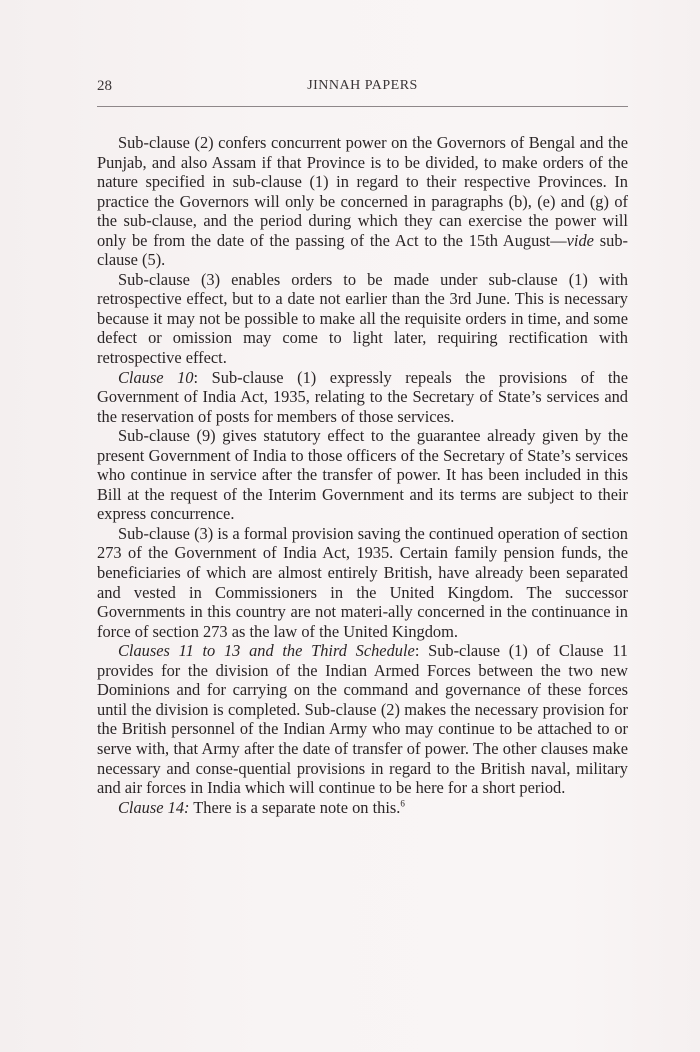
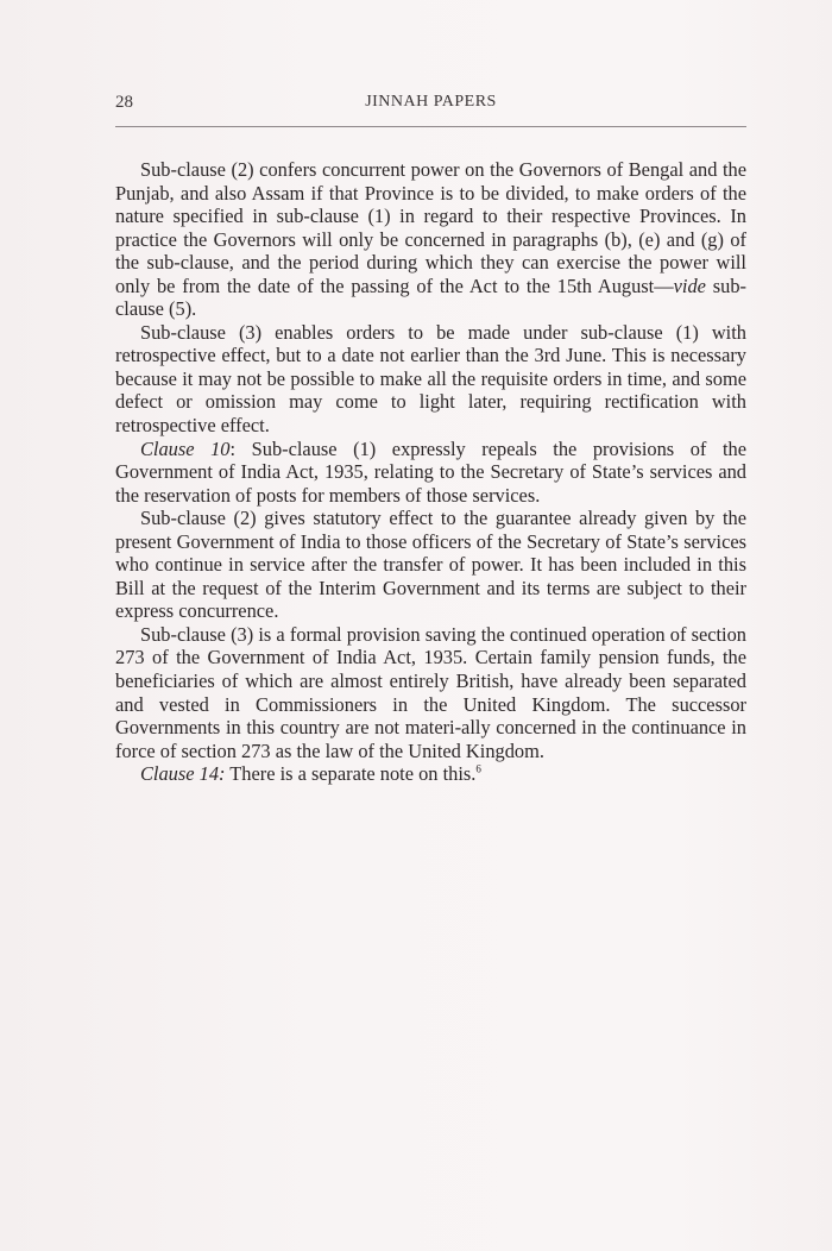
  28
  JINNAH PAPERS
  Sub-clause (2) confers concurrent power on the Governors of Bengal and the Punjab, and also Assam if that Province is to be divided, to make orders of the nature specified in sub-clause (1) in regard to their respective Provinces. In practice the Governors will only be concerned in paragraphs (b), (e) and (g) of the sub-clause, and the period during which they can exercise the power will only be from the date of the passing of the Act to the 15th August—vide sub-clause (5).
  Sub-clause (3) enables orders to be made under sub-clause (1) with retrospective effect, but to a date not earlier than the 3rd June. This is necessary because it may not be possible to make all the requisite orders in time, and some defect or omission may come to light later, requiring rectification with retrospective effect.
  Clause 10: Sub-clause (1) expressly repeals the provisions of the Government of India Act, 1935, relating to the Secretary of State’s services and the reservation of posts for members of those services.
- Sub-clause (9) gives statutory effect to the guarantee already given by the present Government of India to those officers of the Secretary of State’s services who continue in service after the transfer of power. It has been included in this Bill at the request of the Interim Government and its terms are subject to their express concurrence.
+ Sub-clause (2) gives statutory effect to the guarantee already given by the present Government of India to those officers of the Secretary of State’s services who continue in service after the transfer of power. It has been included in this Bill at the request of the Interim Government and its terms are subject to their express concurrence.
  Sub-clause (3) is a formal provision saving the continued operation of section 273 of the Government of India Act, 1935. Certain family pension funds, the beneficiaries of which are almost entirely British, have already been separated and vested in Commissioners in the United Kingdom. The successor Governments in this country are not materi-ally concerned in the continuance in force of section 273 as the law of the United Kingdom.
- Clauses 11 to 13 and the Third Schedule: Sub-clause (1) of Clause 11 provides for the division of the Indian Armed Forces between the two new Dominions and for carrying on the command and governance of these forces until the division is completed. Sub-clause (2) makes the necessary provision for the British personnel of the Indian Army who may continue to be attached to or serve with, that Army after the date of transfer of power. The other clauses make necessary and conse-quential provisions in regard to the British naval, military and air forces in India which will continue to be here for a short period.
  Clause 14: There is a separate note on this.6
